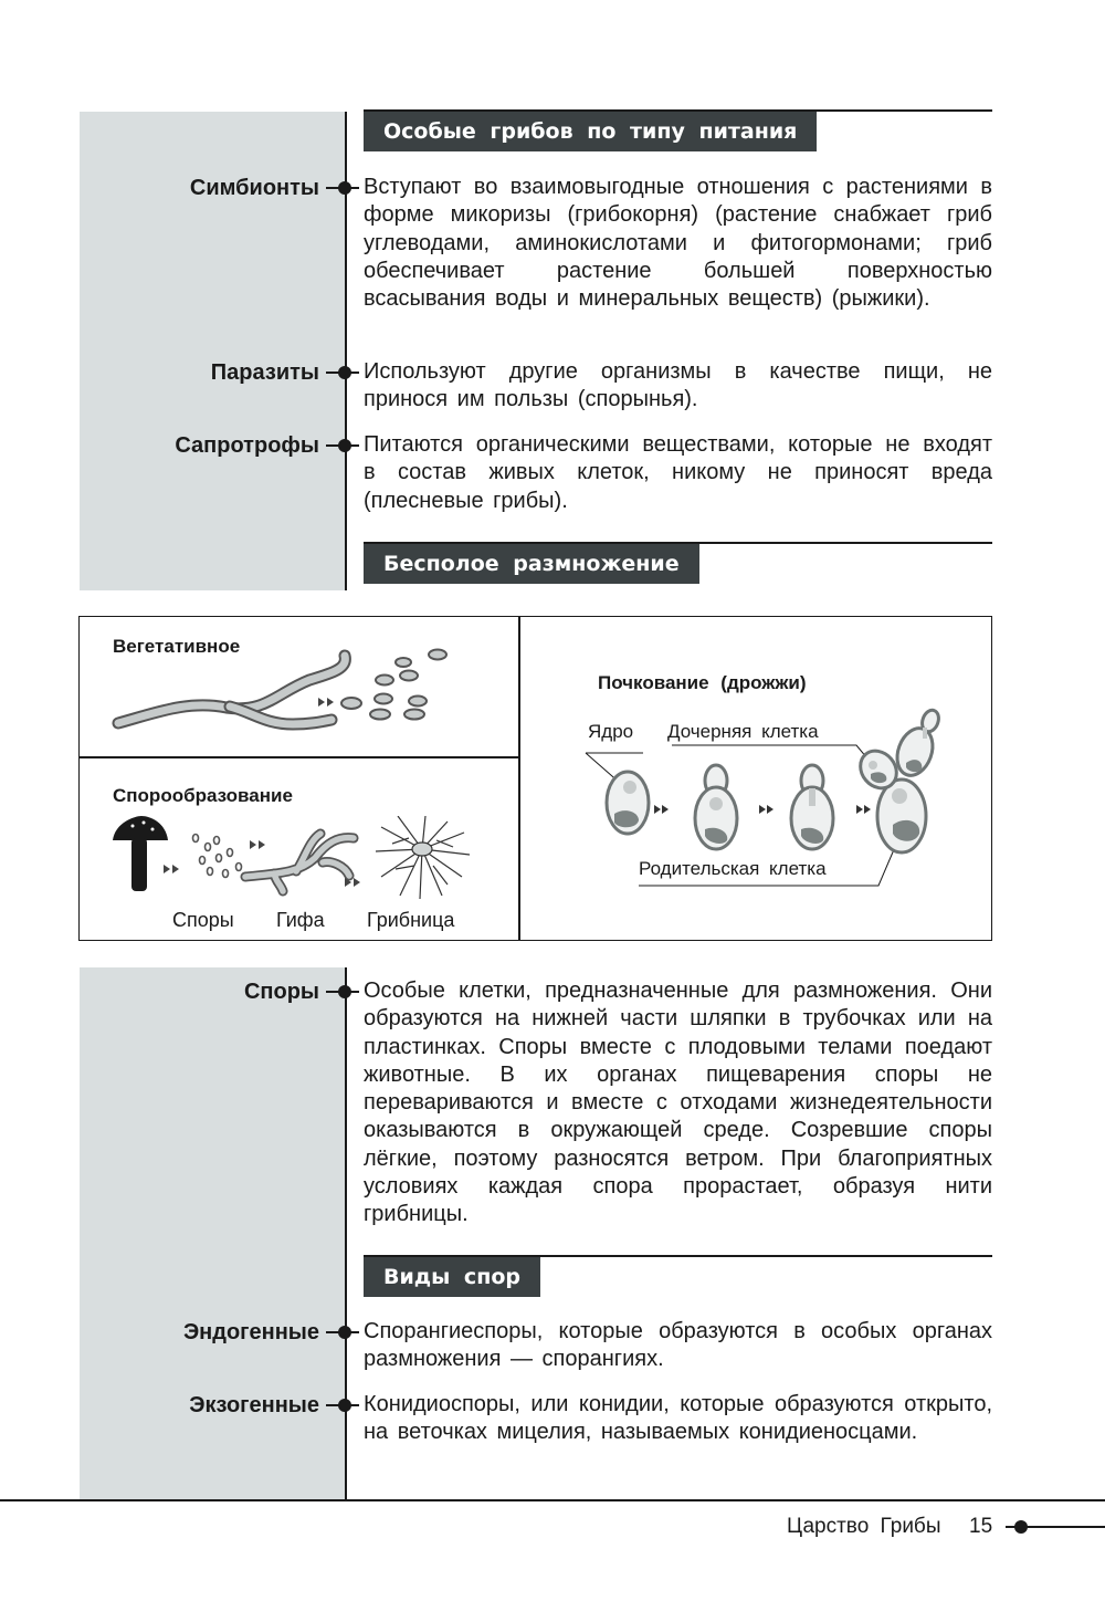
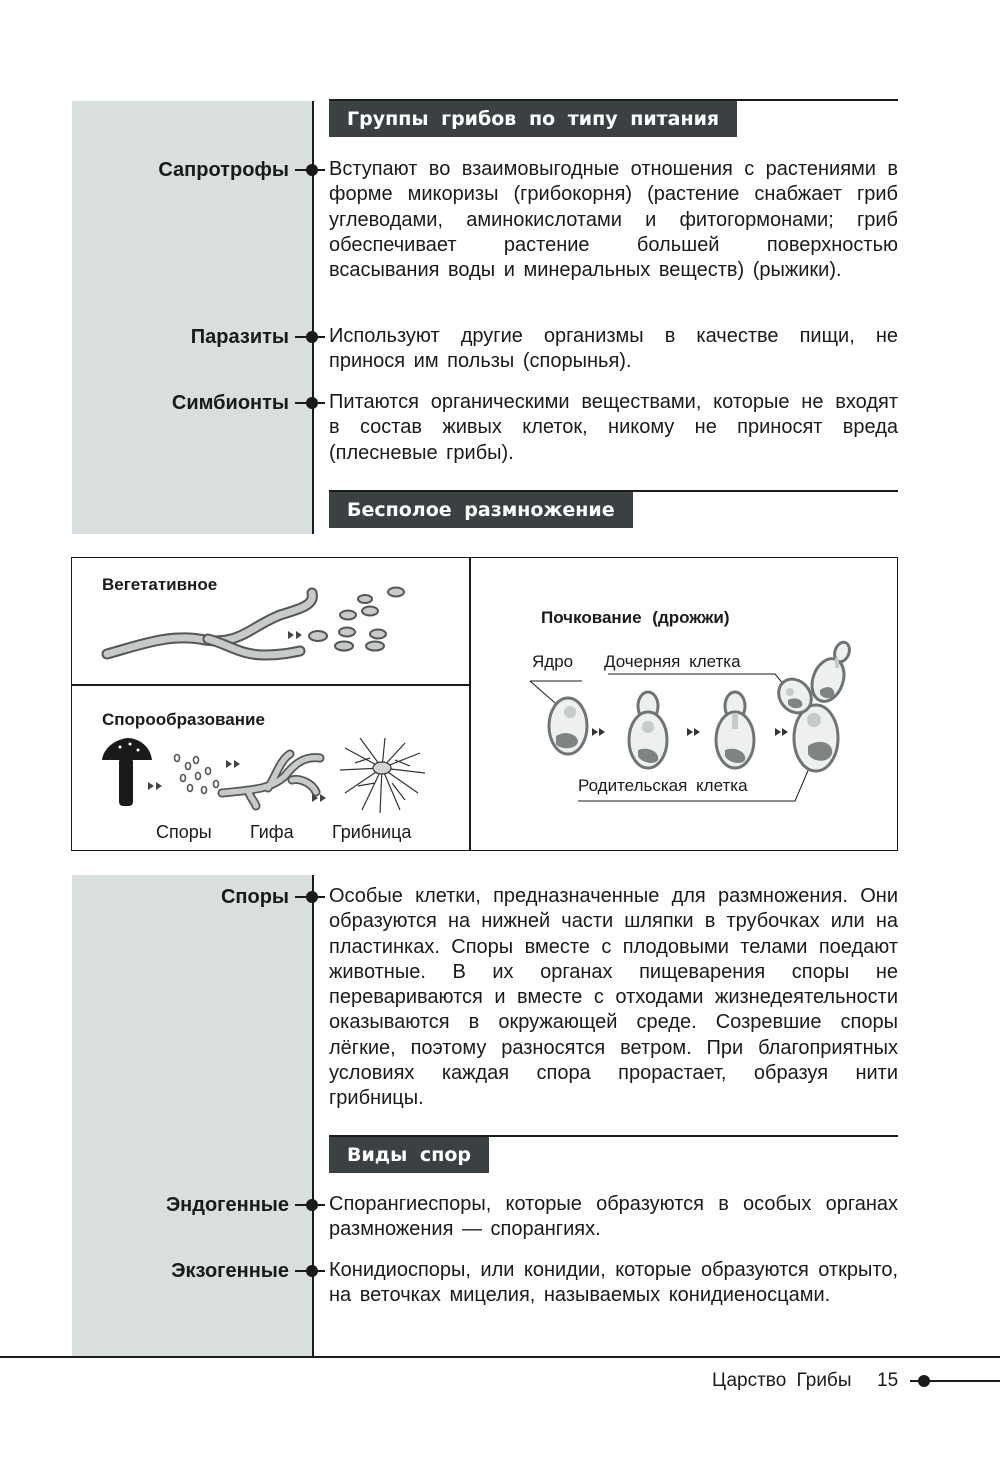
- Особые грибов по типу питания
+ Группы грибов по типу питания
- Симбионты
+ Сапротрофы
  Вступают во взаимовыгодные отношения с растениями в форме микоризы (грибокорня) (растение снабжает гриб углеводами, аминокислотами и фито­гормонами; гриб обеспечивает растение большей поверхностью всасывания воды и минеральных ве­ществ) (рыжики).
  Паразиты
  Используют другие организмы в качестве пищи, не принося им пользы (спорынья).
- Сапротрофы
+ Симбионты
  Питаются органическими веществами, которые не входят в состав живых клеток, никому не приносят вреда (плесневые грибы).
  Бесполое размножение
  Вегетативное
  Спорообразование
  Споры
  Гифа
  Грибница
  Почкование (дрожжи)
  Ядро
  Дочерняя клетка
  Родительская клетка
  Споры
  Особые клетки, предназначенные для размножения. Они образуются на нижней части шляпки в трубочках или на пластинках. Споры вместе с плодовыми телами поедают животные. В их органах пищеваре­ния споры не перевариваются и вместе с отходами жизнедеятельности оказываются в окружающей сре­де. Созревшие споры лёгкие, поэтому разносятся ветром. При благоприятных условиях каждая спора прорастает, образуя нити грибницы.
  Виды спор
  Эндогенные
  Спорангиеспоры, которые образуются в особых орга­нах размножения — спорангиях.
  Экзогенные
  Конидиоспоры, или конидии, которые образуются от­крыто, на веточках мицелия, называемых конидиенос­цами.
  Царство Грибы
  15
